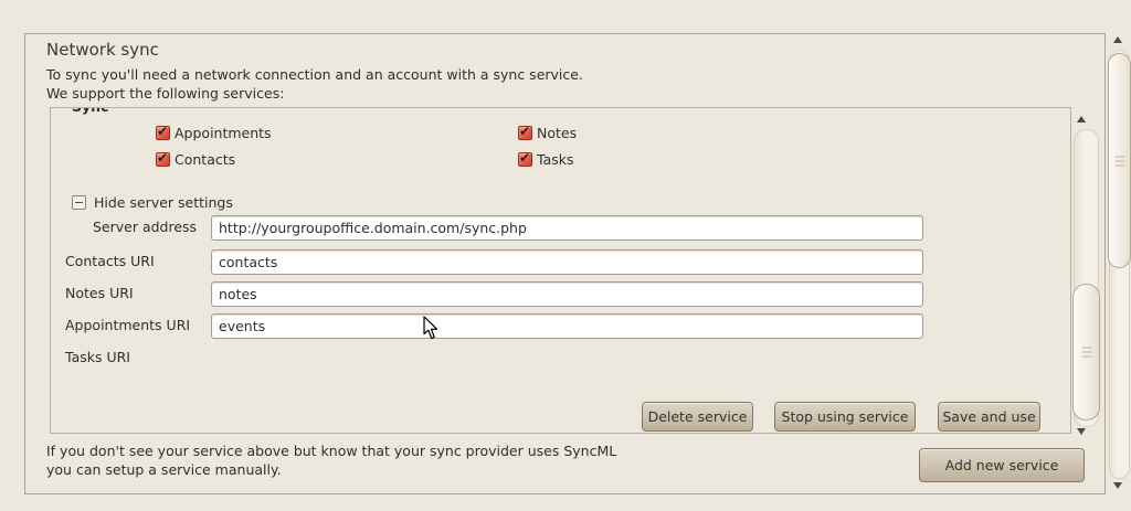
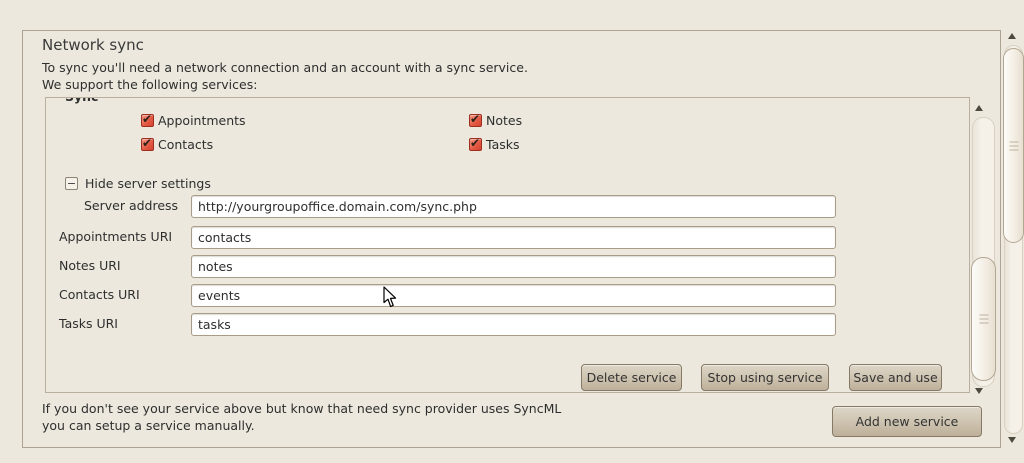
  Network sync
  To sync you'll need a network connection and an account with a sync service.
  We support the following services:
  ✔
  Appointments
  ✔
  Contacts
  ✔
  Notes
  ✔
  Tasks
  −
  Hide server settings
  Server address
  http://yourgroupoffice.domain.com/sync.php
- Contacts URI
+ Appointments URI
  contacts
  Notes URI
  notes
- Appointments URI
+ Contacts URI
  events
  Tasks URI
+ tasks
  Delete service
  Stop using service
  Save and use
- If you don't see your service above but know that your sync provider uses SyncML
+ If you don't see your service above but know that need sync provider uses SyncML
  you can setup a service manually.
  Add new service
